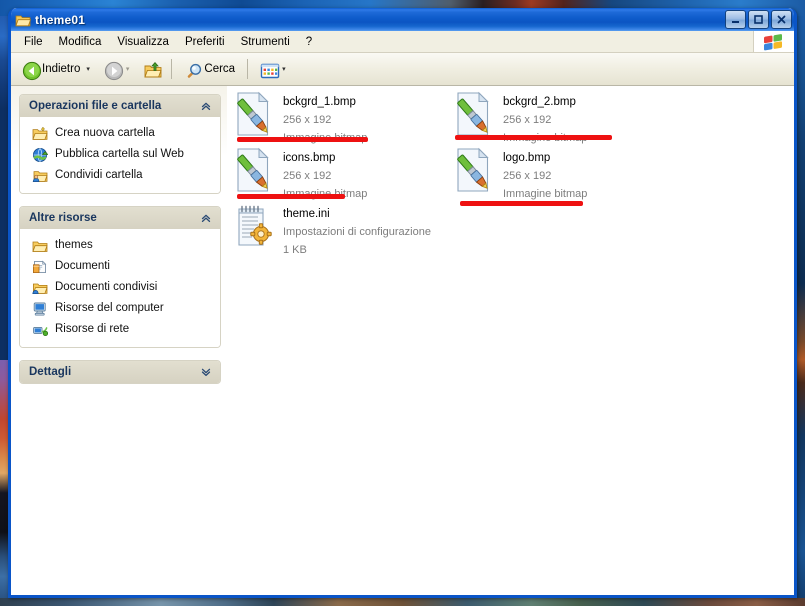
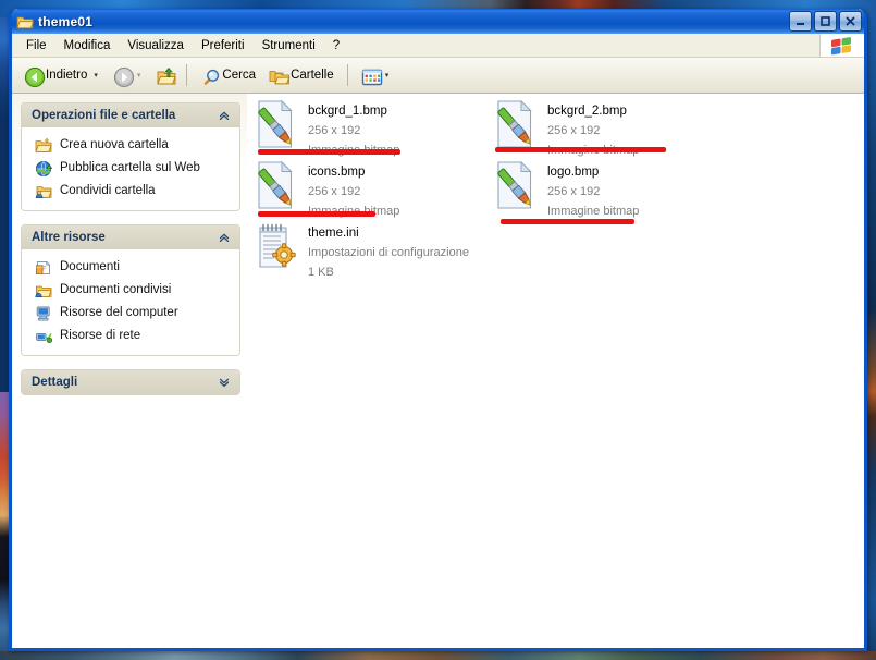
  theme01
  File
  Modifica
  Visualizza
  Preferiti
  Strumenti
  ?
  Indietro
  Cerca
+ Cartelle
  Operazioni file e cartella
  Crea nuova cartella
  Pubblica cartella sul Web
  Condividi cartella
  Altre risorse
- themes
  Documenti
  Documenti condivisi
  Risorse del computer
  Risorse di rete
  Dettagli
  bckgrd_1.bmp
  256 x 192
  bckgrd_2.bmp
  256 x 192
  icons.bmp
  256 x 192
  logo.bmp
  256 x 192
  Immagine bitmap
  theme.ini
  Impostazioni di configurazione
  1 KB
